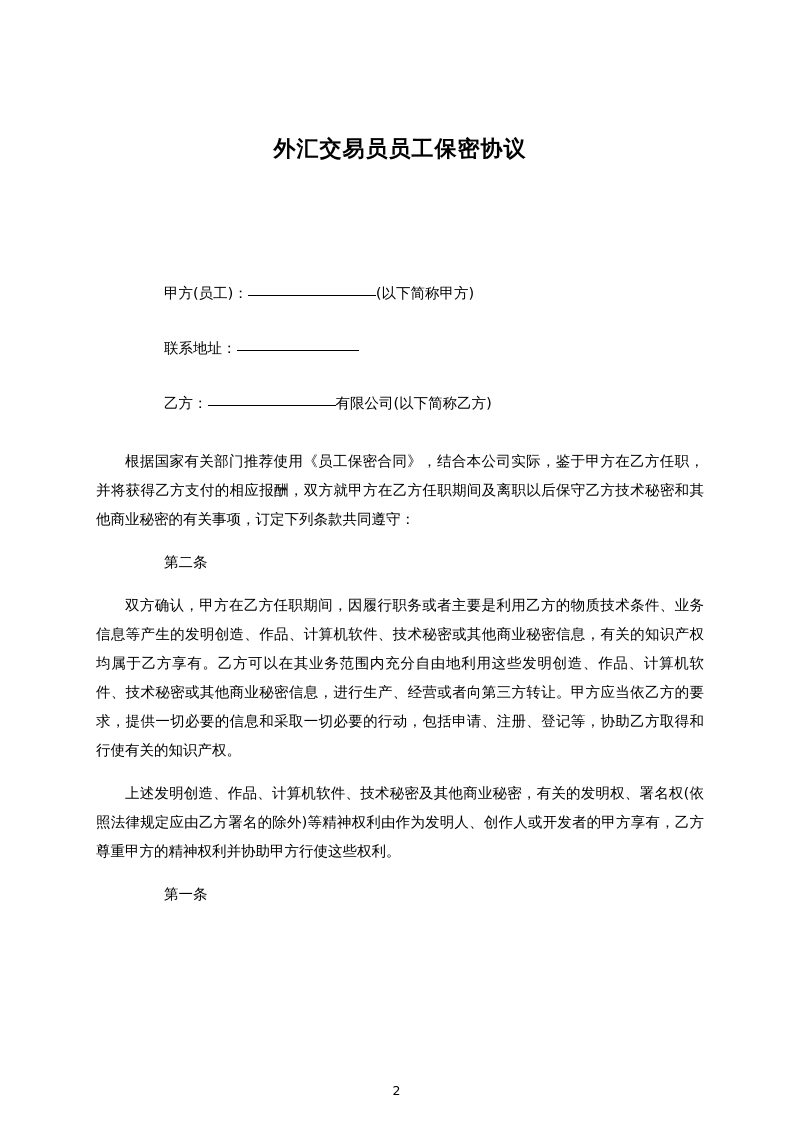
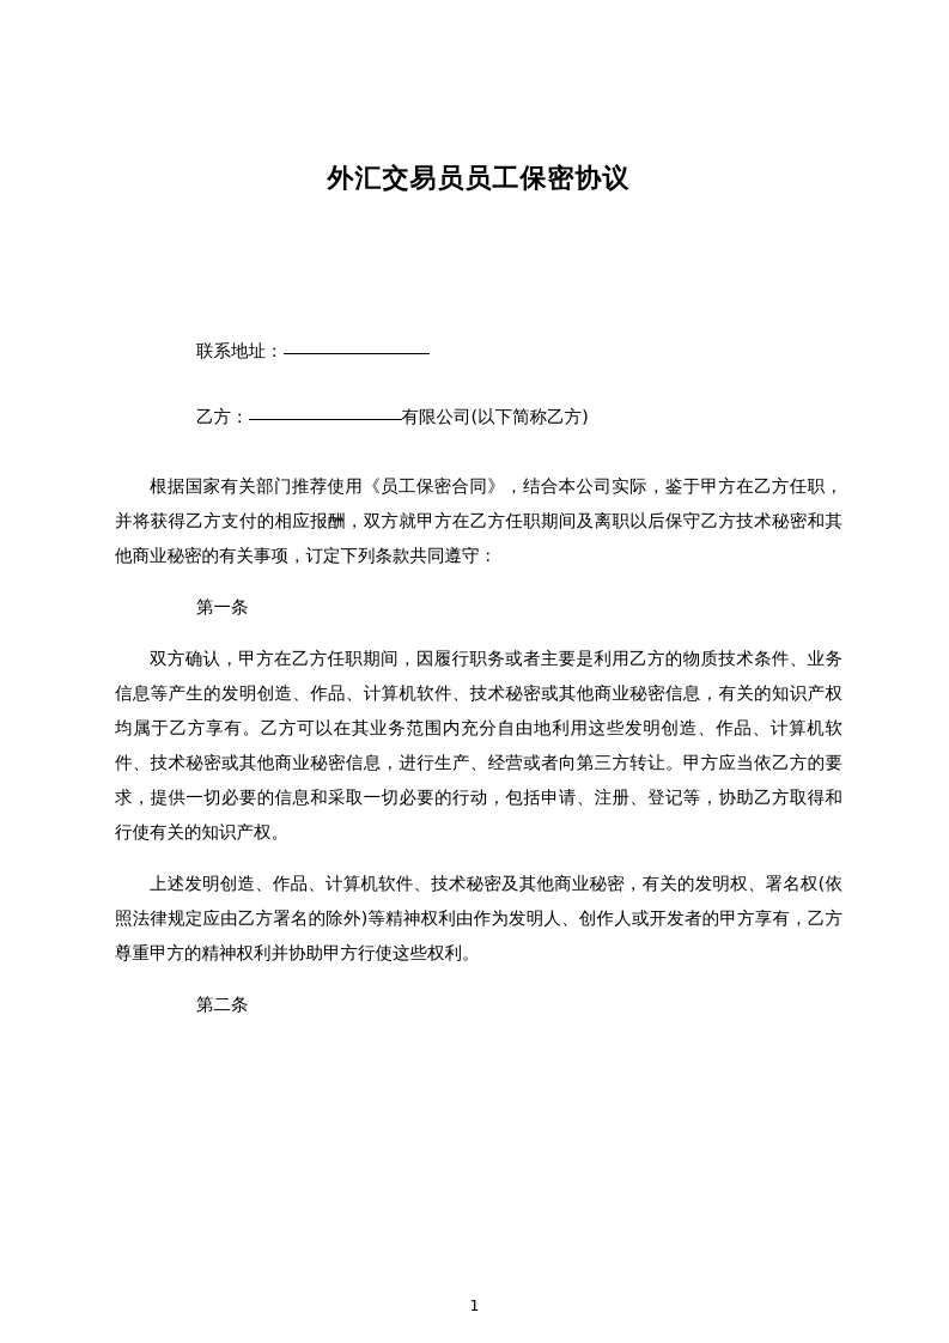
  外汇交易员员工保密协议
- 甲方(员工)： (以下简称甲方)
  联系地址：
  乙方： 有限公司(以下简称乙方)
  根据国家有关部门推荐使用《员工保密合同》，结合本公司实际，鉴于甲方在乙方任职，并将获得乙方支付的相应报酬，双方就甲方在乙方任职期间及离职以后保守乙方技术秘密和其他商业秘密的有关事项，订定下列条款共同遵守：
- 第二条
+ 第一条
  双方确认，甲方在乙方任职期间，因履行职务或者主要是利用乙方的物质技术条件、业务信息等产生的发明创造、作品、计算机软件、技术秘密或其他商业秘密信息，有关的知识产权均属于乙方享有。乙方可以在其业务范围内充分自由地利用这些发明创造、作品、计算机软件、技术秘密或其他商业秘密信息，进行生产、经营或者向第三方转让。甲方应当依乙方的要求，提供一切必要的信息和采取一切必要的行动，包括申请、注册、登记等，协助乙方取得和行使有关的知识产权。
  上述发明创造、作品、计算机软件、技术秘密及其他商业秘密，有关的发明权、署名权(依照法律规定应由乙方署名的除外)等精神权利由作为发明人、创作人或开发者的甲方享有，乙方尊重甲方的精神权利并协助甲方行使这些权利。
- 第一条
+ 第二条
- 2
+ 1
